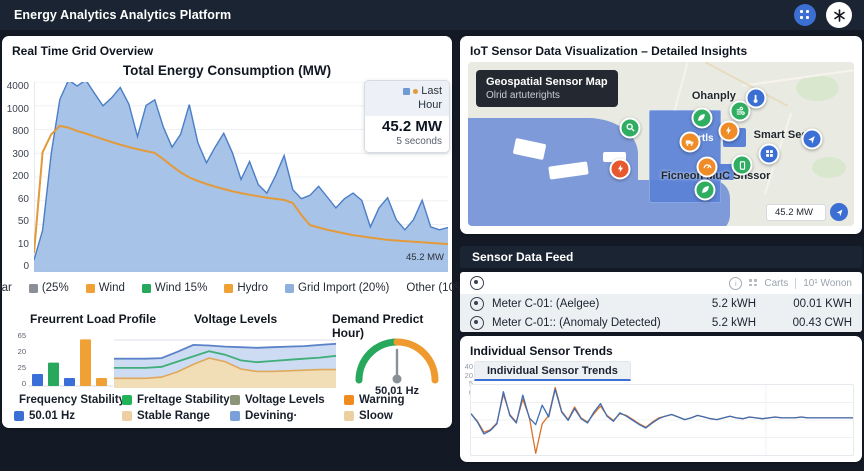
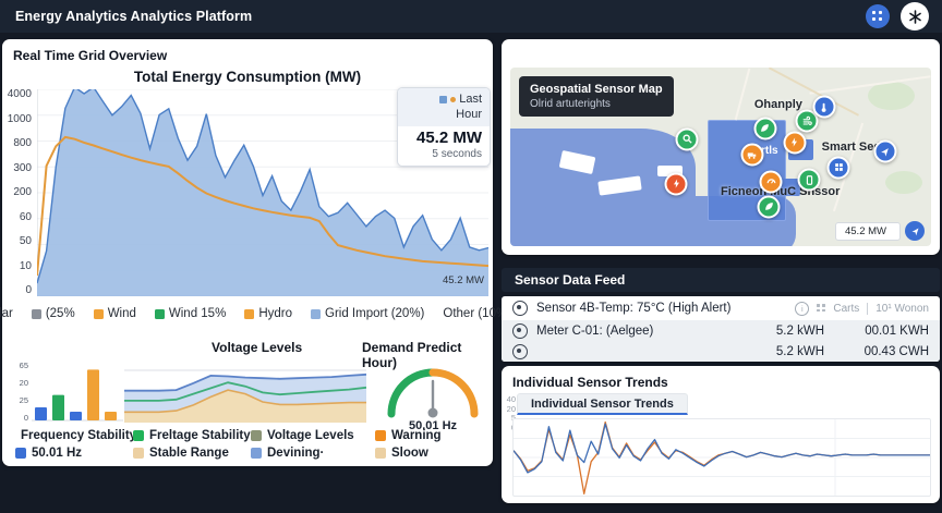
  Energy Analytics Analytics Platform
  Real Time Grid Overview
  Total Energy Consumption (MW)
  4000
  1000
  800
  300
  200
  60
  50
  10
  0
  45.2 MW
  Last
  Hour
  45.2 MW
  5 seconds
  (25%
  Wind
  Wind 15%
  Hydro
  Grid Import (20%)
  Other (10
- Freurrent Load Profile
  Voltage Levels
  Demand Predict Hour)
  65
  20
  25
  0
  50.01 Hz
  Frequency Stabilit
  Freltage Stability
  Voltage Levels
  Warning
  50.01 Hz
  Stable Range
  Devining·
  Sloow
- IoT Sensor Data Visualization – Detailed Insights
  Geospatial Sensor Map
  Olrid artuterights
  Ohanply
  rtls
  Smart Se
  FicneonuC Snssor
  45.2 MW
  Sensor Data Feed
+ Sensor 4B-Temp: 75°C (High Alert)
  i
  Carts
  10¹ Wonon
  Meter C-01: (Aelgee)
  5.2 kWH
  00.01 KWH
- Meter C-01:: (Anomaly Detected)
  5.2 kWH
  00.43 CWH
  Individual Sensor Trends
  Individual Sensor Trends
  40
  20
